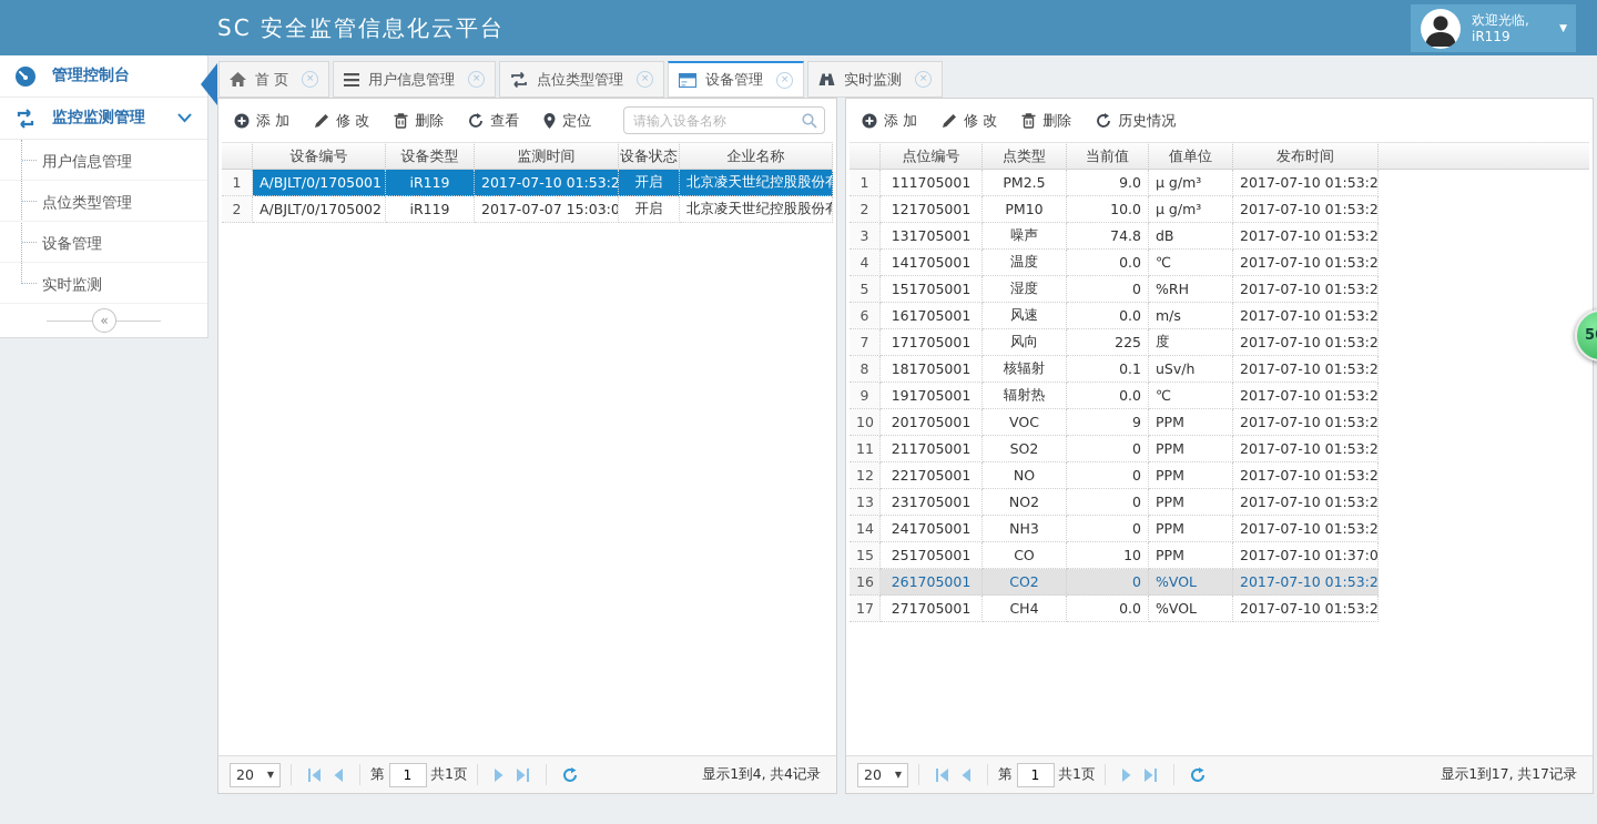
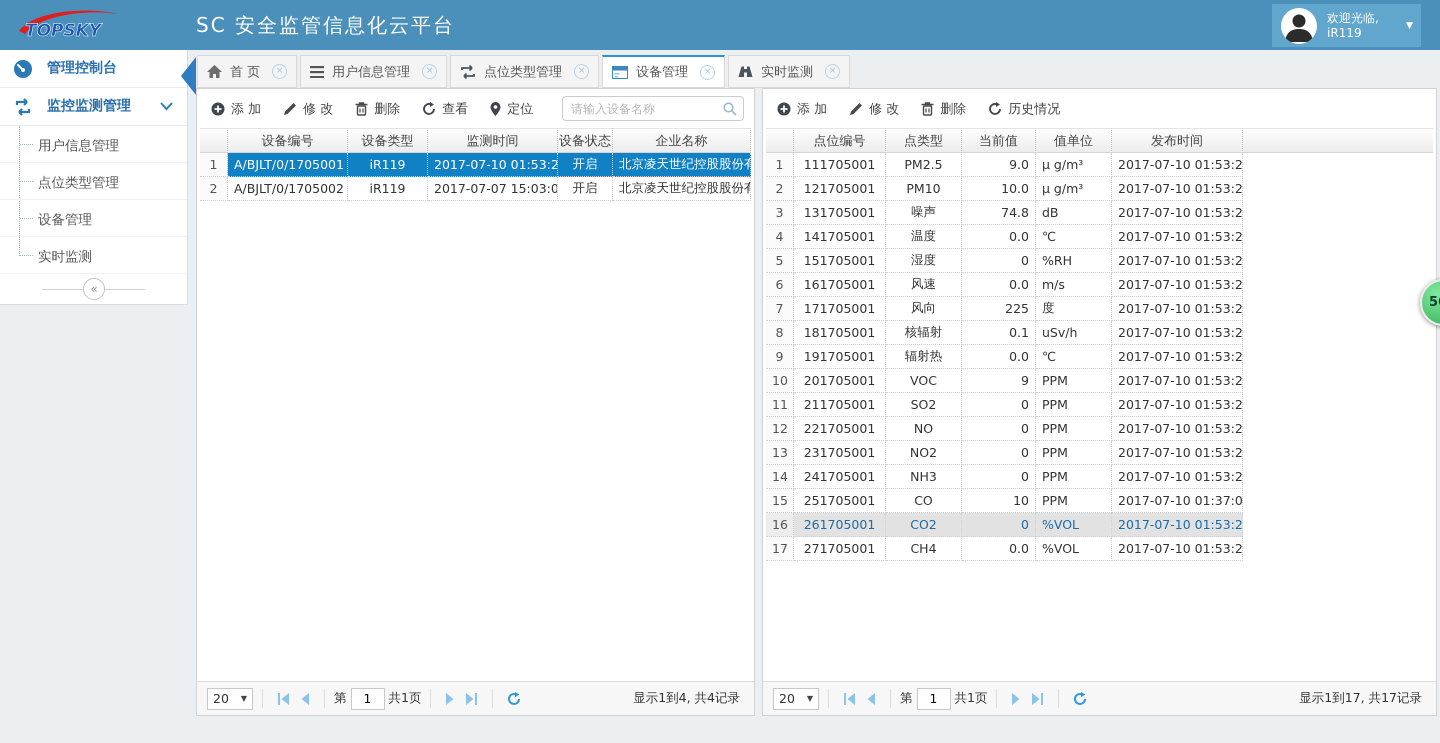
+ TOPSKY
  SC 安全监管信息化云平台
  欢迎光临,
  iR119
  ▼
  管理控制台
  监控监测管理
  用户信息管理
  点位类型管理
  设备管理
  实时监测
  «
  首 页
  ×
  用户信息管理
  ×
  点位类型管理
  ×
  设备管理
  ×
  实时监测
  ×
  添 加
  修 改
  删除
  查看
  定位
  请输入设备名称
  	设备编号	设备类型	监测时间	设备状态	企业名称
  1	A/BJLT/0/1705001	iR119	2017-07-10 01:53:2	开启	北京凌天世纪控股股份有
  2	A/BJLT/0/1705002	iR119	2017-07-07 15:03:0	开启	北京凌天世纪控股股份有
  20
  ▼
  第
  1
  共1页
  显示1到4, 共4记录
  添 加
  修 改
  删除
  历史情况
  	点位编号	点类型	当前值	值单位	发布时间
  1	111705001	PM2.5	9.0	μ g/m³	2017-07-10 01:53:2
  2	121705001	PM10	10.0	μ g/m³	2017-07-10 01:53:2
  3	131705001	噪声	74.8	dB	2017-07-10 01:53:2
  4	141705001	温度	0.0	℃	2017-07-10 01:53:2
  5	151705001	湿度	0	%RH	2017-07-10 01:53:2
  6	161705001	风速	0.0	m/s	2017-07-10 01:53:2
  7	171705001	风向	225	度	2017-07-10 01:53:2
  8	181705001	核辐射	0.1	uSv/h	2017-07-10 01:53:2
  9	191705001	辐射热	0.0	℃	2017-07-10 01:53:2
  10	201705001	VOC	9	PPM	2017-07-10 01:53:2
  11	211705001	SO2	0	PPM	2017-07-10 01:53:2
  12	221705001	NO	0	PPM	2017-07-10 01:53:2
  13	231705001	NO2	0	PPM	2017-07-10 01:53:2
  14	241705001	NH3	0	PPM	2017-07-10 01:53:2
  15	251705001	CO	10	PPM	2017-07-10 01:37:0
  16	261705001	CO2	0	%VOL	2017-07-10 01:53:2
  17	271705001	CH4	0.0	%VOL	2017-07-10 01:53:2
  20
  ▼
  第
  1
  共1页
  显示1到17, 共17记录
